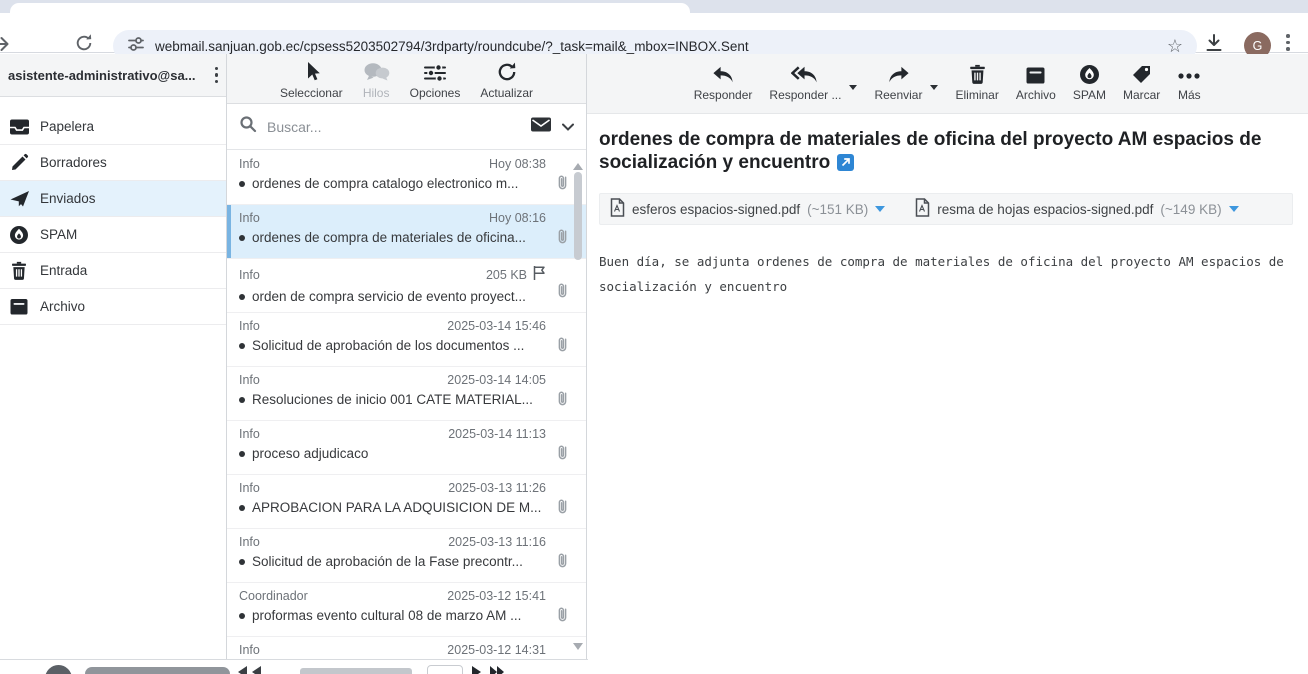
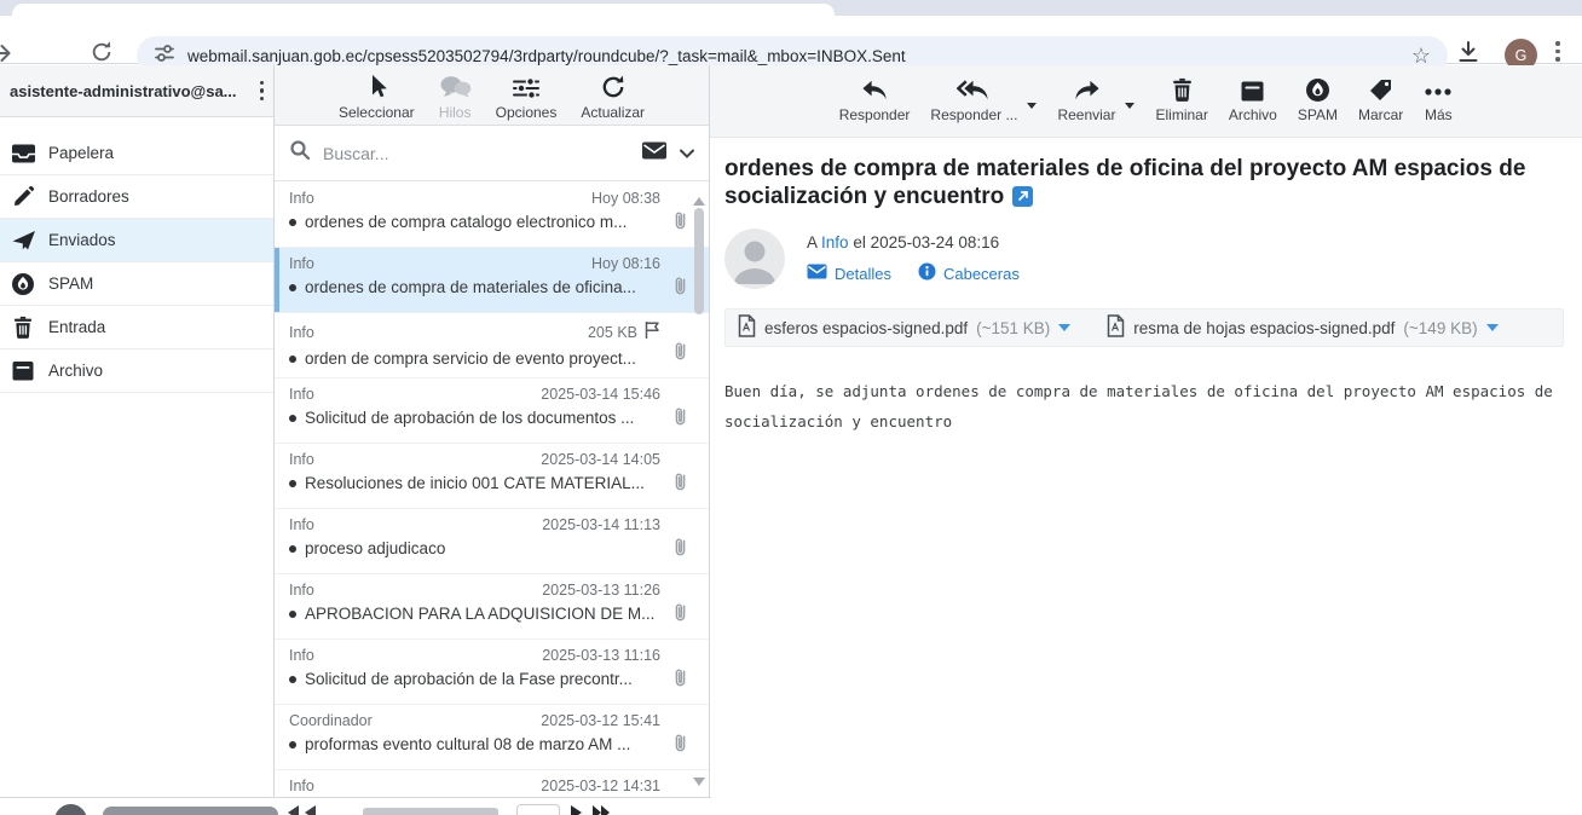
  webmail.sanjuan.gob.ec/cpsess5203502794/3rdparty/roundcube/?_task=mail&_mbox=INBOX.Sent
  ☆
  G
  asistente-administrativo@sa...
  Papelera
  Borradores
  Enviados
  SPAM
  Entrada
  Archivo
  Seleccionar
  Hilos
  Opciones
  Actualizar
  Buscar...
  Info
  Hoy 08:38
  ordenes de compra catalogo electronico m...
  Info
  Hoy 08:16
  ordenes de compra de materiales de oficina...
  Info
  205 KB
  orden de compra servicio de evento proyect...
  Info
  2025-03-14 15:46
  Solicitud de aprobación de los documentos ...
  Info
  2025-03-14 14:05
  Resoluciones de inicio 001 CATE MATERIAL...
  Info
  2025-03-14 11:13
  proceso adjudicaco
  Info
  2025-03-13 11:26
  APROBACION PARA LA ADQUISICION DE M...
  Info
  2025-03-13 11:16
  Solicitud de aprobación de la Fase precontr...
  Coordinador
  2025-03-12 15:41
  proformas evento cultural 08 de marzo AM ...
  Info
  2025-03-12 14:31
  Responder
  Responder ...
  Reenviar
  Eliminar
  Archivo
  SPAM
  Marcar
  Más
  ordenes de compra de materiales de oficina del proyecto AM espacios de socialización y encuentro
+ A Info el 2025-03-24 08:16
+ Detalles
+ Cabeceras
  esferos espacios-signed.pdf
  (~151 KB)
  resma de hojas espacios-signed.pdf
  (~149 KB)
  Buen día, se adjunta ordenes de compra de materiales de oficina del proyecto AM espacios de socialización y encuentro
